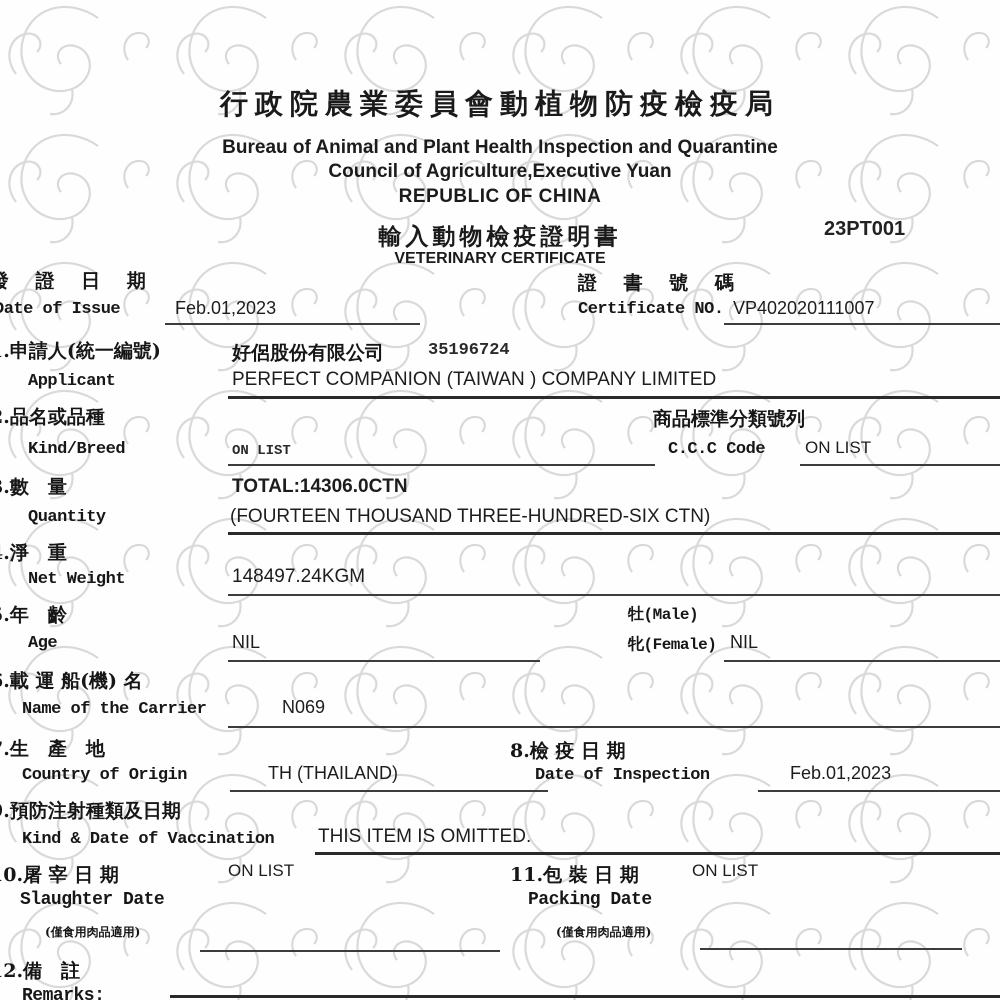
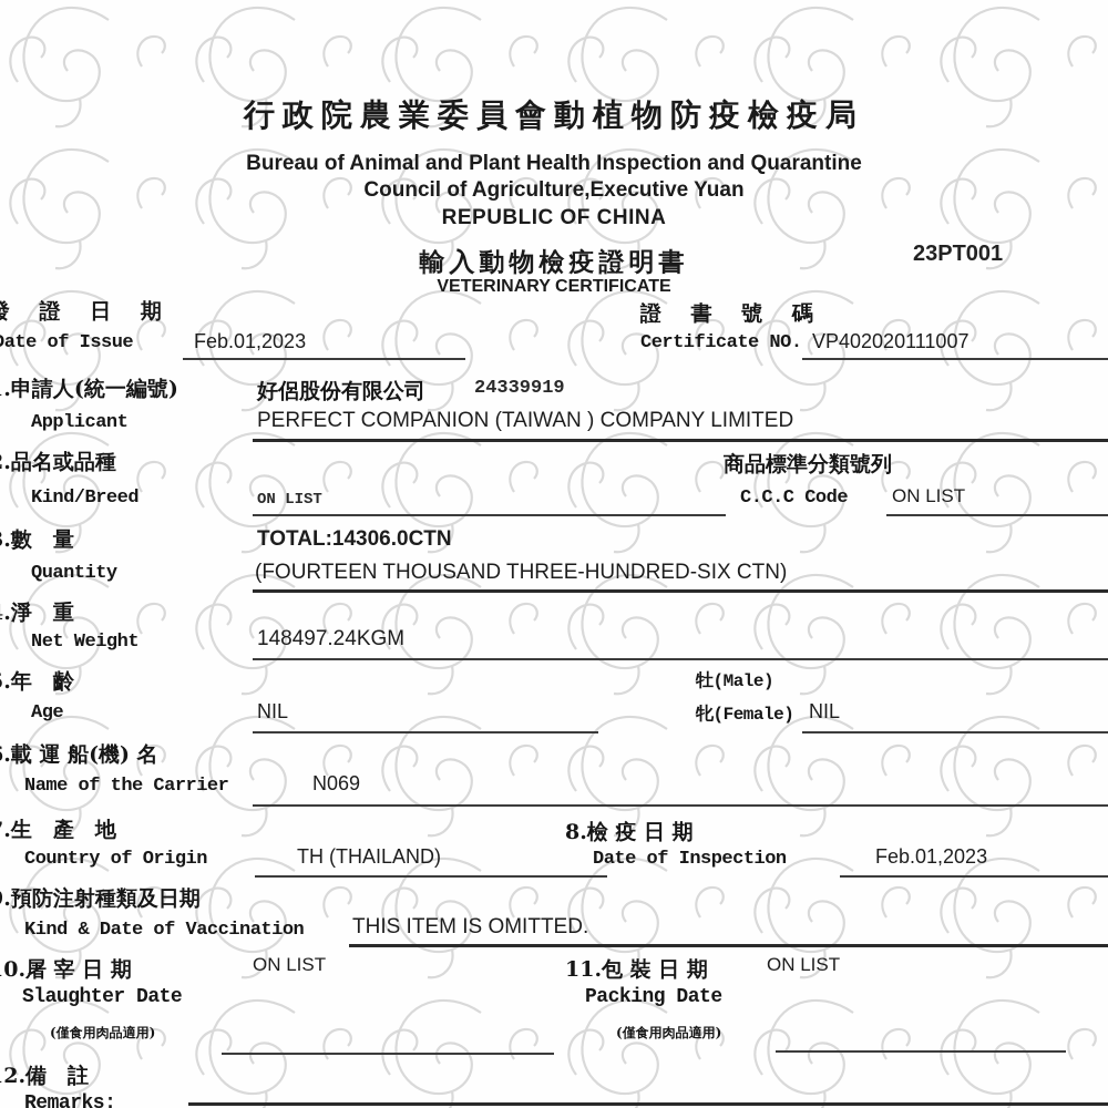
  行政院農業委員會動植物防疫檢疫局
  Bureau of Animal and Plant Health Inspection and Quarantine
  Council of Agriculture,Executive Yuan
  REPUBLIC OF CHINA
  輸入動物檢疫證明書
  VETERINARY CERTIFICATE
  23PT001
  發 證 日 期
  證 書 號 碼
  ate of Issue
  Feb.01,2023
  Certificate NO.
  VP402020111007
  .申請人(統一編號)
  好侶股份有限公司
- 35196724
+ 24339919
  Applicant
  PERFECT COMPANION (TAIWAN ) COMPANY LIMITED
  .品名或品種
  商品標準分類號列
  Kind/Breed
  ON LIST
  C.C.C Code
  ON LIST
  .數 量
  TOTAL:14306.0CTN
  Quantity
  (FOURTEEN THOUSAND THREE-HUNDRED-SIX CTN)
  .淨 重
  Net Weight
  148497.24KGM
  .年 齡
  牡(Male)
  Age
  NIL
  牝(Female)
  NIL
  .載 運 船(機) 名
  Name of the Carrier
  N069
  .生 產 地
  8.檢 疫 日 期
  Country of Origin
  TH (THAILAND)
  Date of Inspection
  Feb.01,2023
  .預防注射種類及日期
  Kind & Date of Vaccination
  THIS ITEM IS OMITTED.
  0.屠 宰 日 期
  ON LIST
  11.包 裝 日 期
  ON LIST
  Slaughter Date
  Packing Date
  (僅食用肉品適用)
  (僅食用肉品適用)
  2.備 註
  Remarks:
